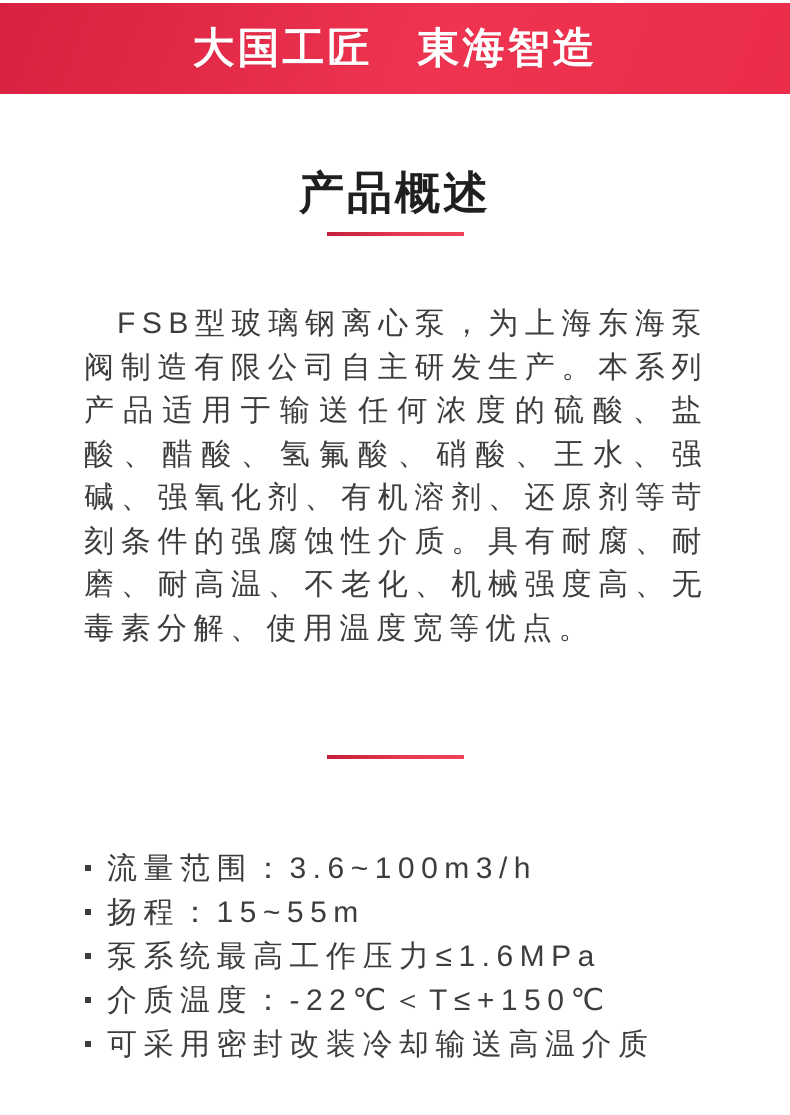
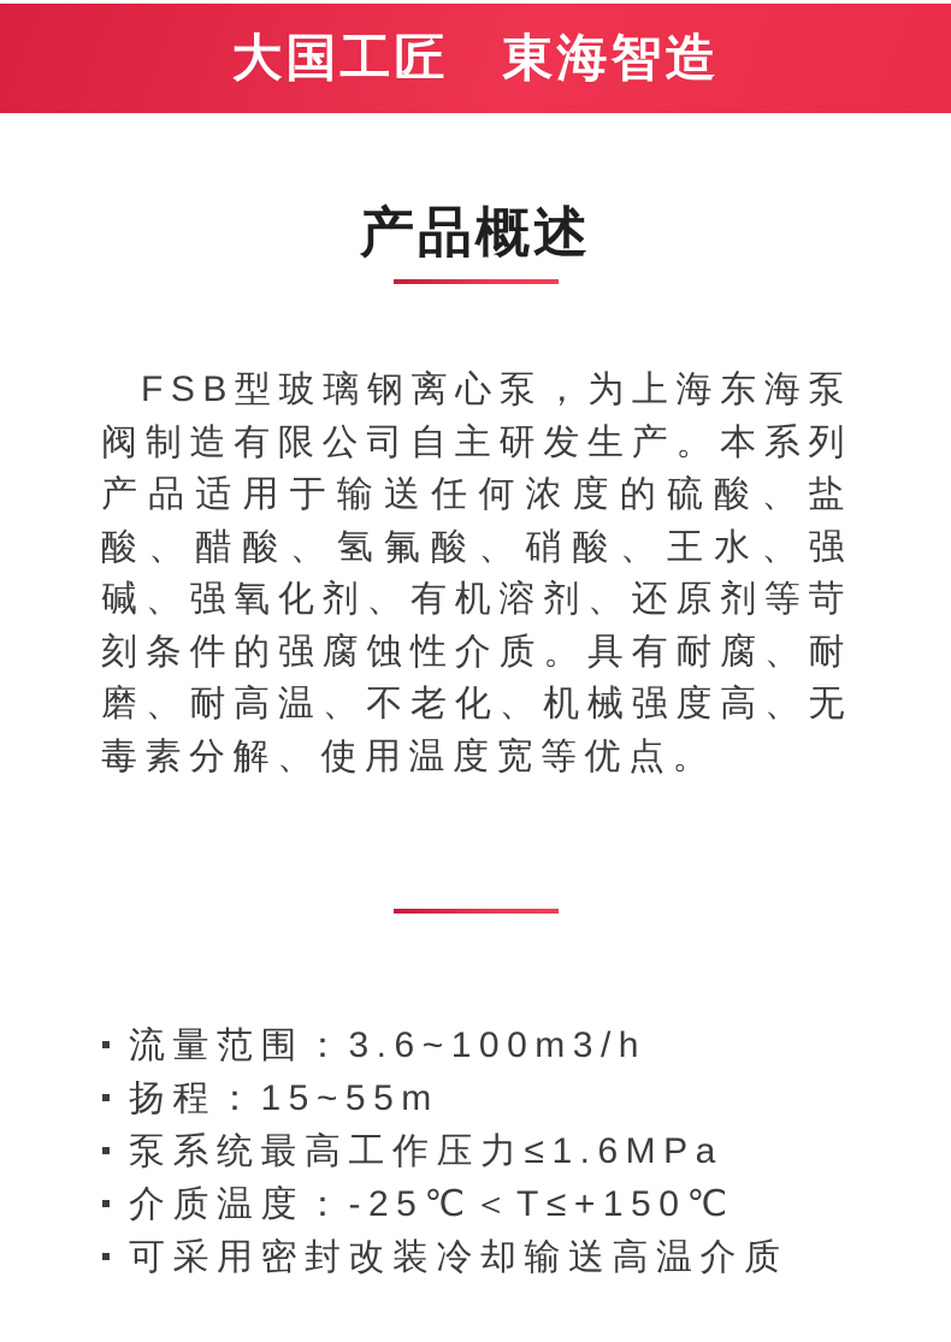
  大国工匠 東海智造
  产品概述
  FSB型玻璃钢离心泵，为上海东海泵阀制造有限公司自主研发生产。本系列产品适用于输送任何浓度的硫酸、盐酸、醋酸、氢氟酸、硝酸、王水、强碱、强氧化剂、有机溶剂、还原剂等苛刻条件的强腐蚀性介质。具有耐腐、耐磨、耐高温、不老化、机械强度高、无毒素分解、使用温度宽等优点。
  流量范围：3.6~100m3/h
  扬程：15~55m
  泵系统最高工作压力≤1.6MPa
- 介质温度：-22℃＜T≤+150℃
+ 介质温度：-25℃＜T≤+150℃
  可采用密封改装冷却输送高温介质
